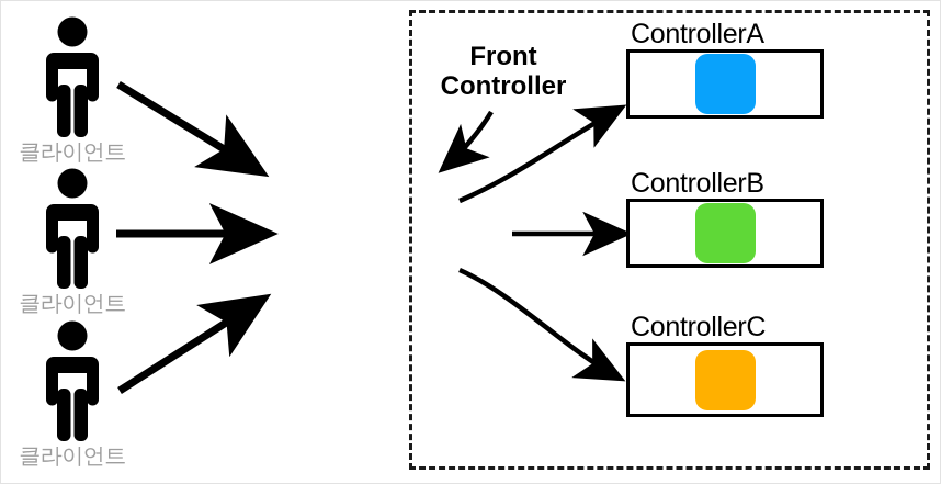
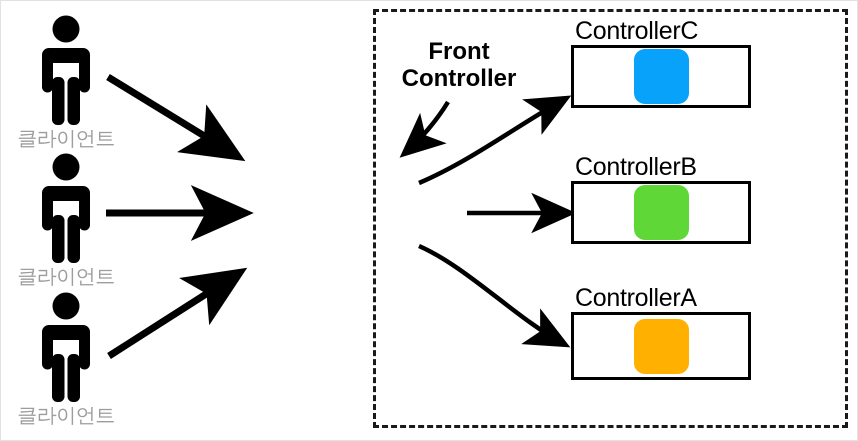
  클라이언트
  클라이언트
  클라이언트
  Front
  Controller
- ControllerA
+ ControllerC
  ControllerB
- ControllerC
+ ControllerA
